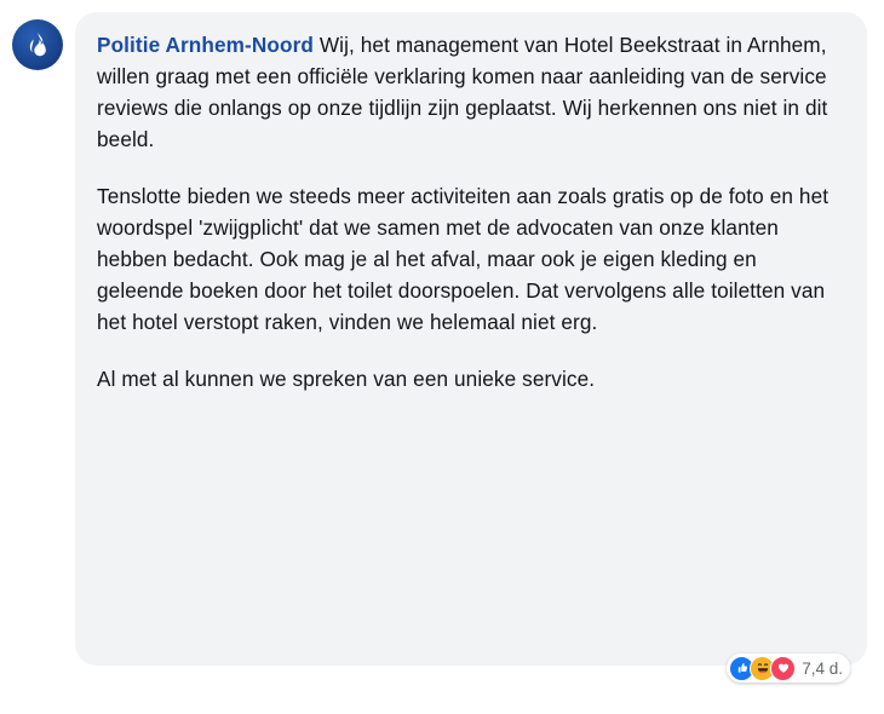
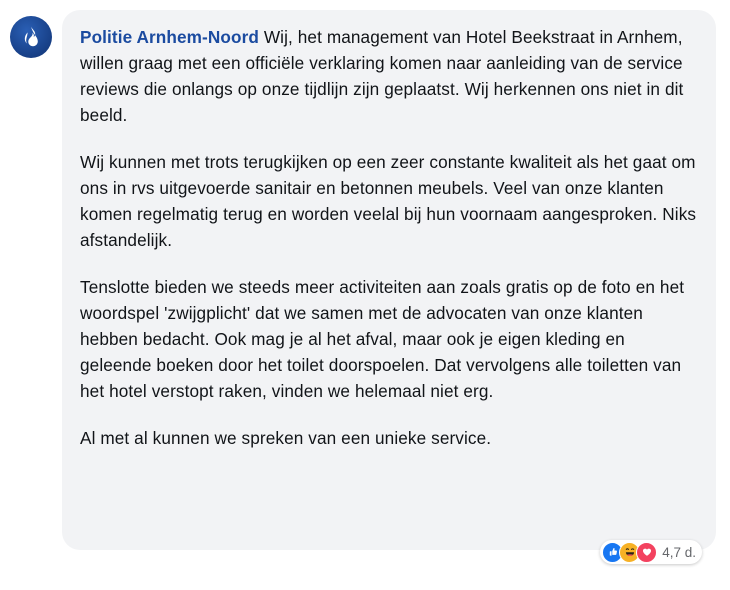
  Politie Arnhem-Noord Wij, het management van Hotel Beekstraat in Arnhem, willen graag met een officiële verklaring komen naar aanleiding van de service reviews die onlangs op onze tijdlijn zijn geplaatst. Wij herkennen ons niet in dit beeld.
+ Wij kunnen met trots terugkijken op een zeer constante kwaliteit als het gaat om ons in rvs uitgevoerde sanitair en betonnen meubels. Veel van onze klanten komen regelmatig terug en worden veelal bij hun voornaam aangesproken. Niks afstandelijk.
  Tenslotte bieden we steeds meer activiteiten aan zoals gratis op de foto en het woordspel 'zwijgplicht' dat we samen met de advocaten van onze klanten hebben bedacht. Ook mag je al het afval, maar ook je eigen kleding en geleende boeken door het toilet doorspoelen. Dat vervolgens alle toiletten van het hotel verstopt raken, vinden we helemaal niet erg.
  Al met al kunnen we spreken van een unieke service.
- 7,4 d.
+ 4,7 d.
